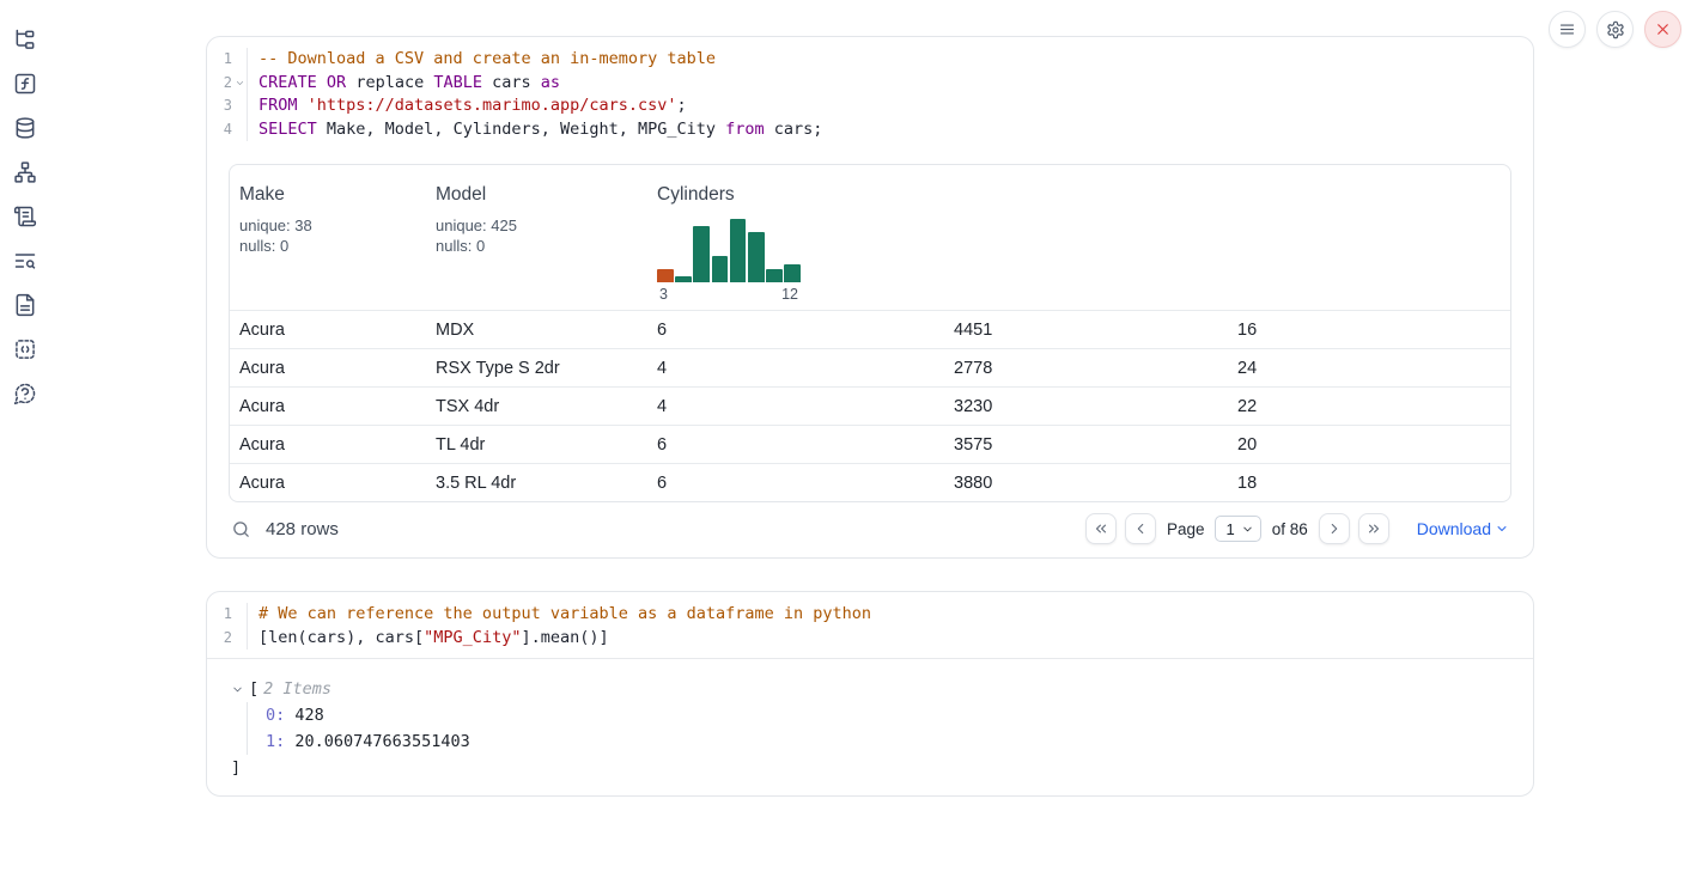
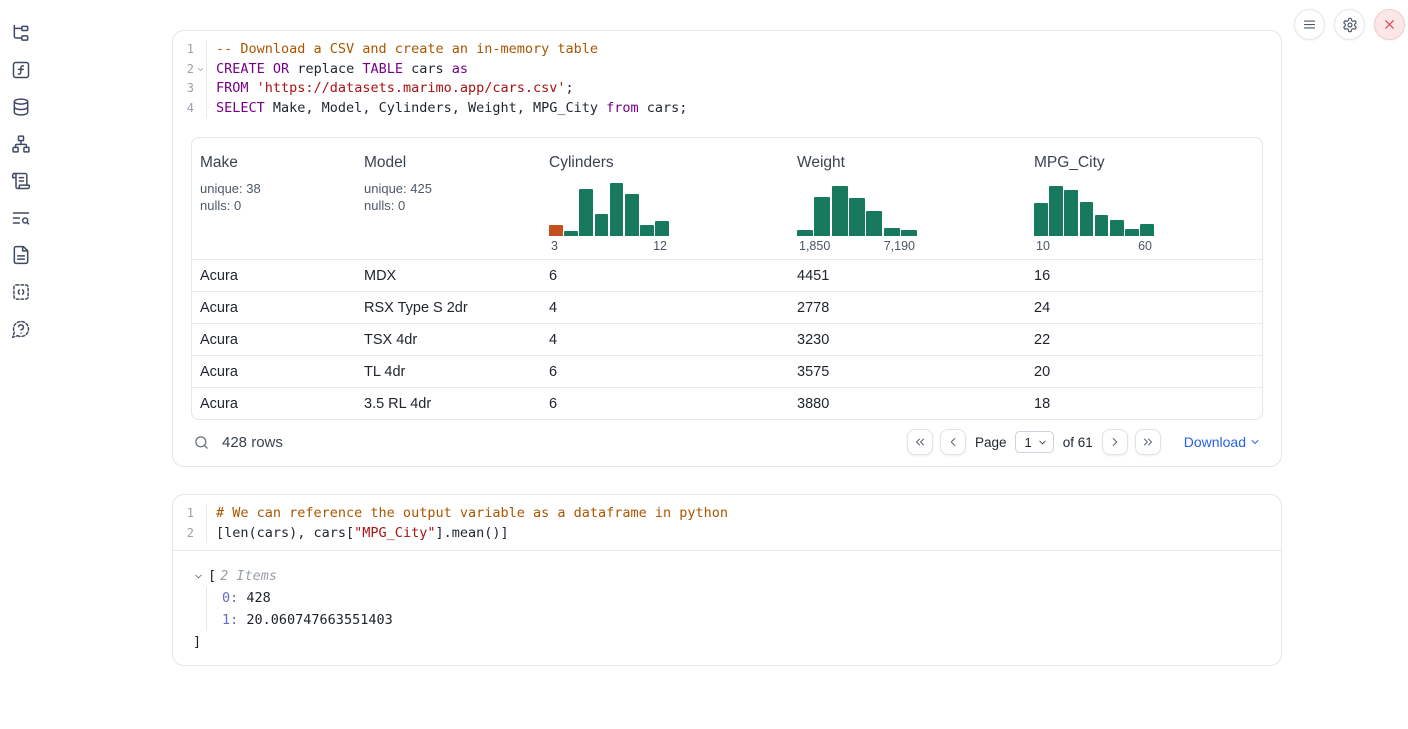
  1
  -- Download a CSV and create an in-memory table
  2
  CREATE OR replace TABLE cars as
  3
  FROM 'https://datasets.marimo.app/cars.csv';
  4
  SELECT Make, Model, Cylinders, Weight, MPG_City from cars;
  Make
  unique: 38
  nulls: 0
  Model
  unique: 425
  nulls: 0
  Cylinders
  3
  12
+ Weight
+ 1,850
+ 7,190
+ MPG_City
+ 10
+ 60
  Acura
  MDX
  6
  4451
  16
  Acura
  RSX Type S 2dr
  4
  2778
  24
  Acura
  TSX 4dr
  4
  3230
  22
  Acura
  TL 4dr
  6
  3575
  20
  Acura
  3.5 RL 4dr
  6
  3880
  18
  428 rows
  Page
  1
- of 86
+ of 61
  Download
  1
  # We can reference the output variable as a dataframe in python
  2
  [len(cars), cars["MPG_City"].mean()]
  [
  2 Items
  0: 428
  1: 20.060747663551403
  ]
